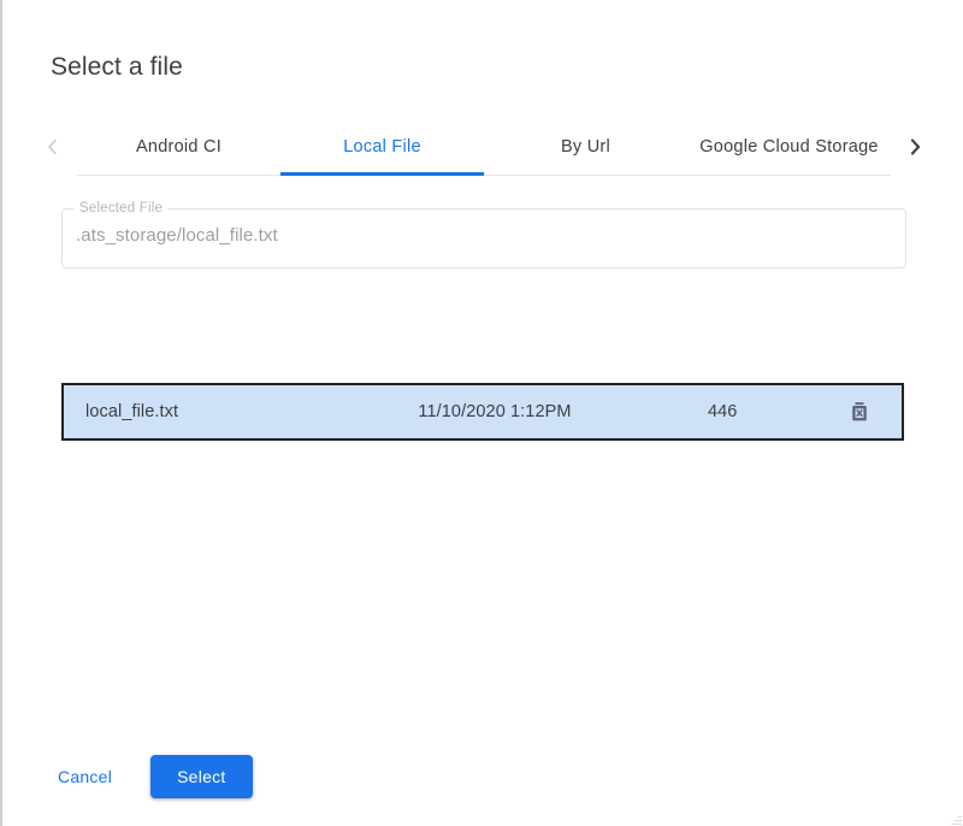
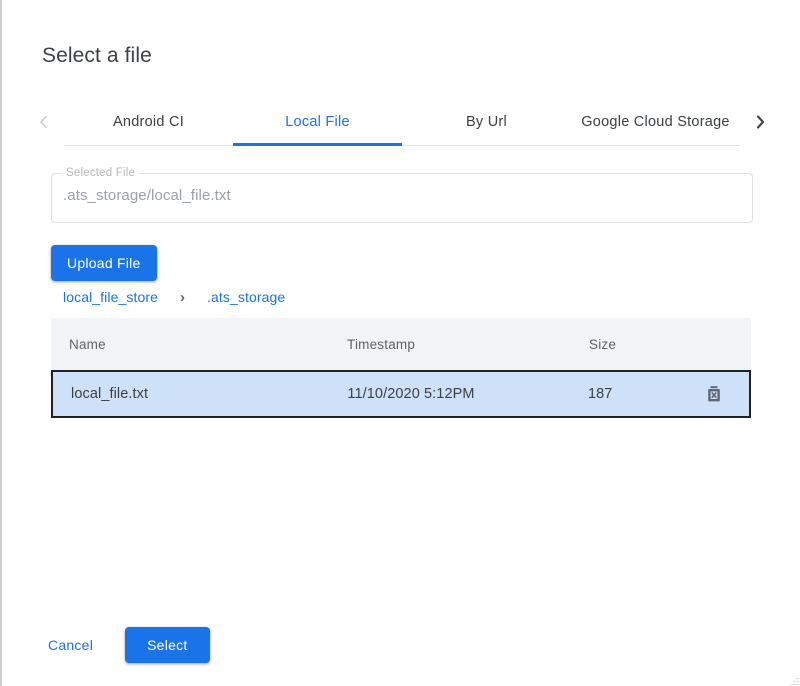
  Select a file
  Android CI
  Local File
  By Url
  Google Cloud Storage
  Selected File
  .ats_storage/local_file.txt
+ Upload File
+ local_file_store
+ ›
+ .ats_storage
+ Name
+ Timestamp
+ Size
  local_file.txt
- 11/10/2020 1:12PM
+ 11/10/2020 5:12PM
- 446
+ 187
  Cancel
  Select
